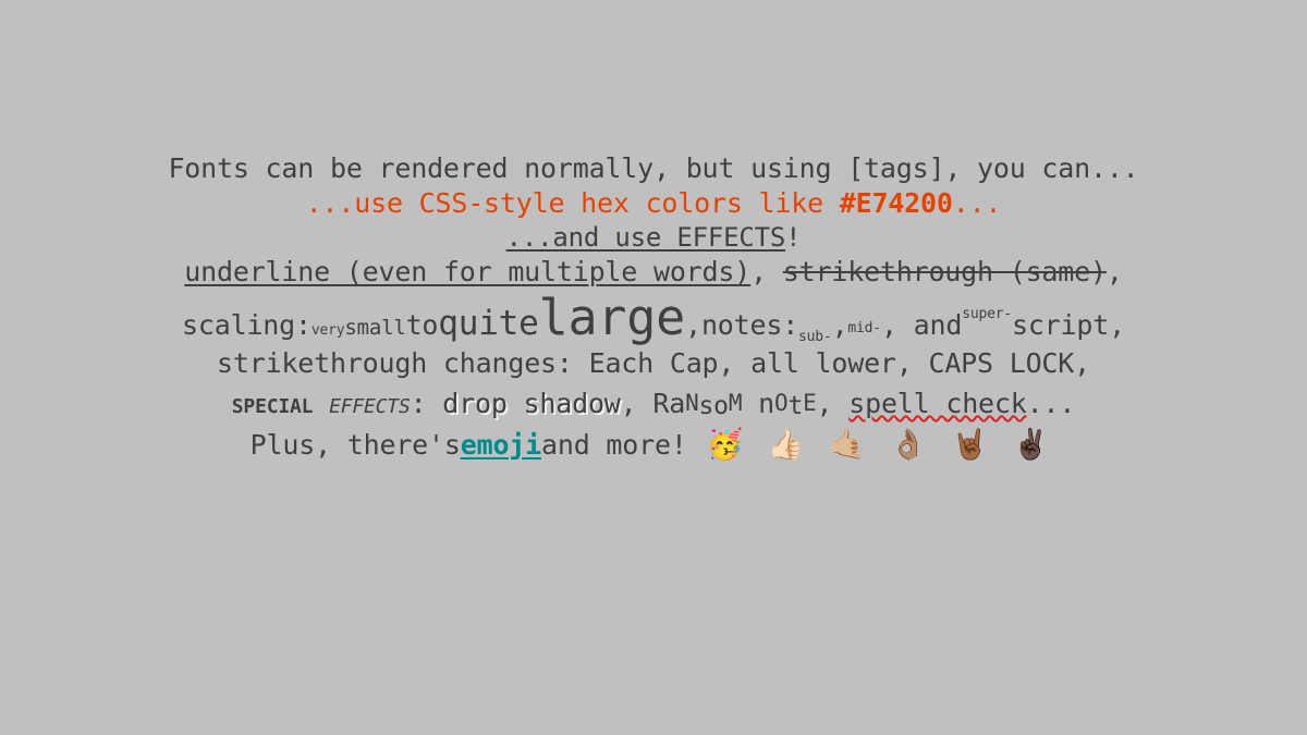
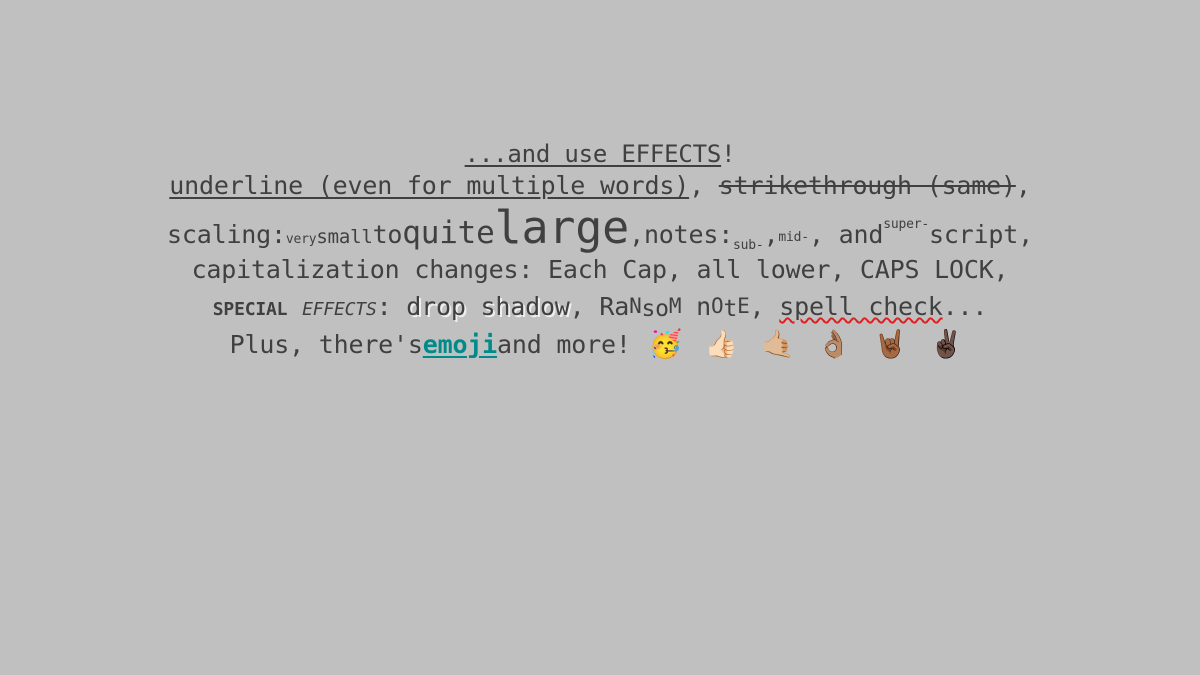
- Fonts can be rendered normally, but using [tags], you can...
- ...use CSS-style hex colors like #E74200...
  ...and use EFFECTS!
  underline (even for multiple words), strikethrough (same),
  scaling:
  very
  small
  to
  quite
  large
  ,
  notes:
  sub-
  ,
  mid-
  , and
  super-
  script,
- strikethrough changes: Each Cap, all lower, CAPS LOCK,
+ capitalization changes: Each Cap, all lower, CAPS LOCK,
  special effects: drop shadow, RaNsoM nOtE, spell check...
  Plus, there's
  emoji
  and more!
  🥳 👍🏻 🤙🏼 👌🏽 🤘🏾 ✌🏿
